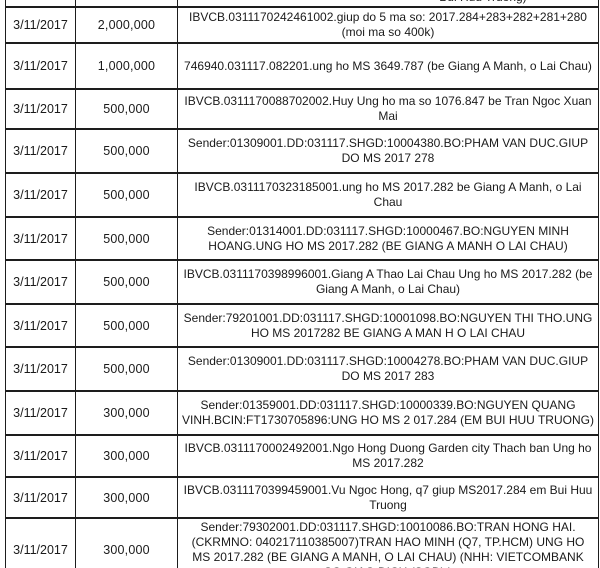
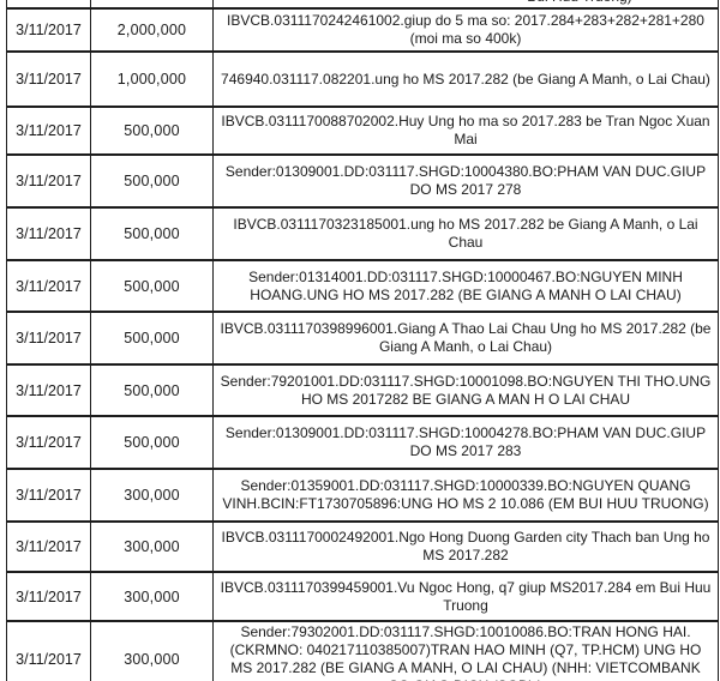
  3/11/2017	2,000,000	IBVCB.0311170242461002.giup do 5 ma so: 2017.284+283+282+281+280 (moi ma so 400k)
- 3/11/2017	1,000,000	746940.031117.082201.ung ho MS 3649.787 (be Giang A Manh, o Lai Chau)
+ 3/11/2017	1,000,000	746940.031117.082201.ung ho MS 2017.282 (be Giang A Manh, o Lai Chau)
- 3/11/2017	500,000	IBVCB.0311170088702002.Huy Ung ho ma so 1076.847 be Tran Ngoc Xuan Mai
+ 3/11/2017	500,000	IBVCB.0311170088702002.Huy Ung ho ma so 2017.283 be Tran Ngoc Xuan Mai
  3/11/2017	500,000	Sender:01309001.DD:031117.SHGD:10004380.BO:PHAM VAN DUC.GIUP DO MS 2017 278
  3/11/2017	500,000	IBVCB.0311170323185001.ung ho MS 2017.282 be Giang A Manh, o Lai Chau
  3/11/2017	500,000	Sender:01314001.DD:031117.SHGD:10000467.BO:NGUYEN MINH HOANG.UNG HO MS 2017.282 (BE GIANG A MANH O LAI CHAU)
  3/11/2017	500,000	IBVCB.0311170398996001.Giang A Thao Lai Chau Ung ho MS 2017.282 (be Giang A Manh, o Lai Chau)
  3/11/2017	500,000	Sender:79201001.DD:031117.SHGD:10001098.BO:NGUYEN THI THO.UNG HO MS 2017282 BE GIANG A MAN H O LAI CHAU
  3/11/2017	500,000	Sender:01309001.DD:031117.SHGD:10004278.BO:PHAM VAN DUC.GIUP DO MS 2017 283
- 3/11/2017	300,000	Sender:01359001.DD:031117.SHGD:10000339.BO:NGUYEN QUANG VINH.BCIN:FT1730705896:UNG HO MS 2 017.284 (EM BUI HUU TRUONG)
+ 3/11/2017	300,000	Sender:01359001.DD:031117.SHGD:10000339.BO:NGUYEN QUANG VINH.BCIN:FT1730705896:UNG HO MS 2 10.086 (EM BUI HUU TRUONG)
  3/11/2017	300,000	IBVCB.0311170002492001.Ngo Hong Duong Garden city Thach ban Ung ho MS 2017.282
  3/11/2017	300,000	IBVCB.0311170399459001.Vu Ngoc Hong, q7 giup MS2017.284 em Bui Huu Truong
  3/11/2017	300,000	Sender:79302001.DD:031117.SHGD:10010086.BO:TRAN HONG HAI.(CKRMNO: 040217110385007)TRAN HAO MINH (Q7, TP.HCM) UNG HO MS 2017.282 (BE GIANG A MANH, O LAI CHAU) (NHH: VIETCOMBANK
